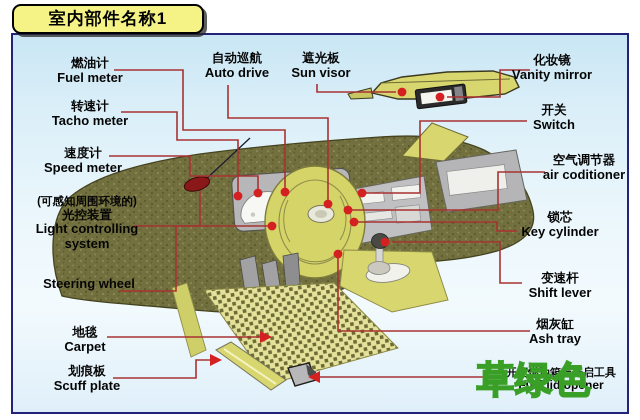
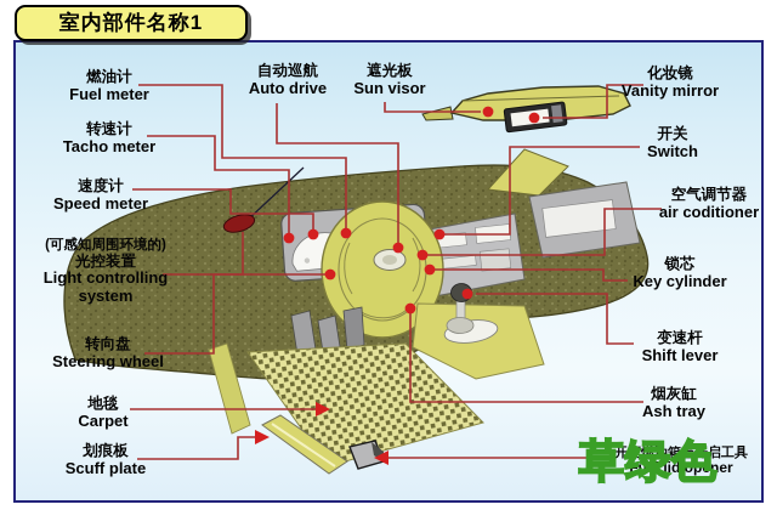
  室内部件名称1
  燃油计
  Fuel meter
  转速计
  Tacho meter
  速度计
  Speed meter
  (可感知周围环境的)
  光控装置
  Light controlling system
+ 转向盘
  Steering wheel
  地毯
  Carpet
  划痕板
  Scuff plate
  自动巡航
  Auto drive
  遮光板
  Sun visor
  化妆镜
  Vanity mirror
  开关
  Switch
  空气调节器
  air coditioner
  锁芯
  Key cylinder
  变速杆
  Shift lever
  烟灰缸
  Ash tray
  开度燃油箱盖开启工具
  Fuel lid opener
  草绿色
